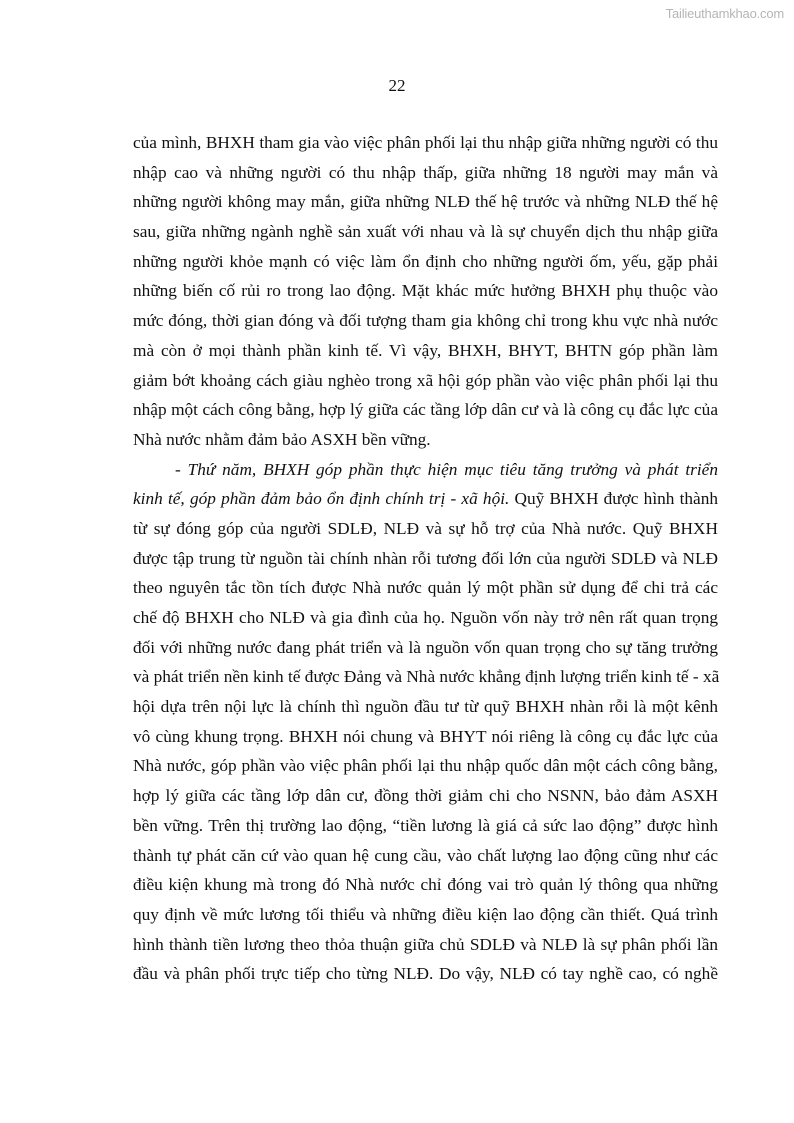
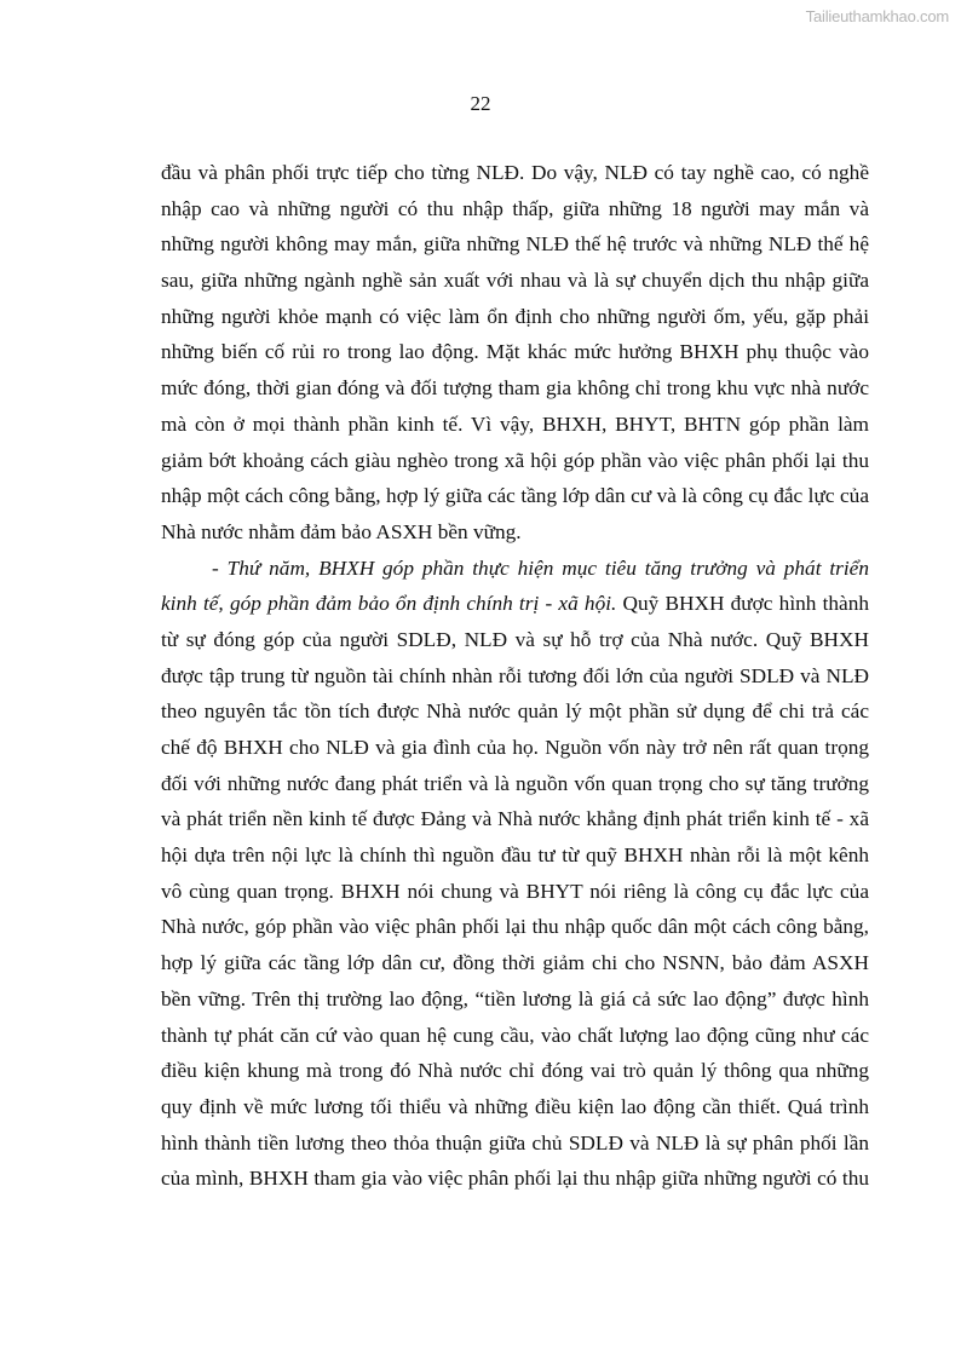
  Tailieuthamkhao.com
  22
- của mình, BHXH tham gia vào việc phân phối lại thu nhập giữa những người có thu
+ đầu và phân phối trực tiếp cho từng NLĐ. Do vậy, NLĐ có tay nghề cao, có nghề
  nhập cao và những người có thu nhập thấp, giữa những 18 người may mắn và
  những người không may mắn, giữa những NLĐ thế hệ trước và những NLĐ thế hệ
  sau, giữa những ngành nghề sản xuất với nhau và là sự chuyển dịch thu nhập giữa
  những người khỏe mạnh có việc làm ổn định cho những người ốm, yếu, gặp phải
  những biến cố rủi ro trong lao động. Mặt khác mức hưởng BHXH phụ thuộc vào
  mức đóng, thời gian đóng và đối tượng tham gia không chỉ trong khu vực nhà nước
  mà còn ở mọi thành phần kinh tế. Vì vậy, BHXH, BHYT, BHTN góp phần làm
  giảm bớt khoảng cách giàu nghèo trong xã hội góp phần vào việc phân phối lại thu
  nhập một cách công bằng, hợp lý giữa các tầng lớp dân cư và là công cụ đắc lực của
  Nhà nước nhằm đảm bảo ASXH bền vững.
  - Thứ năm, BHXH góp phần thực hiện mục tiêu tăng trưởng và phát triển
  kinh tế, góp phần đảm bảo ổn định chính trị - xã hội. Quỹ BHXH được hình thành
  từ sự đóng góp của người SDLĐ, NLĐ và sự hỗ trợ của Nhà nước. Quỹ BHXH
  được tập trung từ nguồn tài chính nhàn rỗi tương đối lớn của người SDLĐ và NLĐ
  theo nguyên tắc tồn tích được Nhà nước quản lý một phần sử dụng để chi trả các
  chế độ BHXH cho NLĐ và gia đình của họ. Nguồn vốn này trở nên rất quan trọng
  đối với những nước đang phát triển và là nguồn vốn quan trọng cho sự tăng trưởng
- và phát triển nền kinh tế được Đảng và Nhà nước khẳng định lượng triển kinh tế - xã
+ và phát triển nền kinh tế được Đảng và Nhà nước khẳng định phát triển kinh tế - xã
  hội dựa trên nội lực là chính thì nguồn đầu tư từ quỹ BHXH nhàn rỗi là một kênh
- vô cùng khung trọng. BHXH nói chung và BHYT nói riêng là công cụ đắc lực của
+ vô cùng quan trọng. BHXH nói chung và BHYT nói riêng là công cụ đắc lực của
  Nhà nước, góp phần vào việc phân phối lại thu nhập quốc dân một cách công bằng,
  hợp lý giữa các tầng lớp dân cư, đồng thời giảm chi cho NSNN, bảo đảm ASXH
  bền vững. Trên thị trường lao động, “tiền lương là giá cả sức lao động” được hình
  thành tự phát căn cứ vào quan hệ cung cầu, vào chất lượng lao động cũng như các
  điều kiện khung mà trong đó Nhà nước chỉ đóng vai trò quản lý thông qua những
  quy định về mức lương tối thiểu và những điều kiện lao động cần thiết. Quá trình
  hình thành tiền lương theo thỏa thuận giữa chủ SDLĐ và NLĐ là sự phân phối lần
- đầu và phân phối trực tiếp cho từng NLĐ. Do vậy, NLĐ có tay nghề cao, có nghề
+ của mình, BHXH tham gia vào việc phân phối lại thu nhập giữa những người có thu
